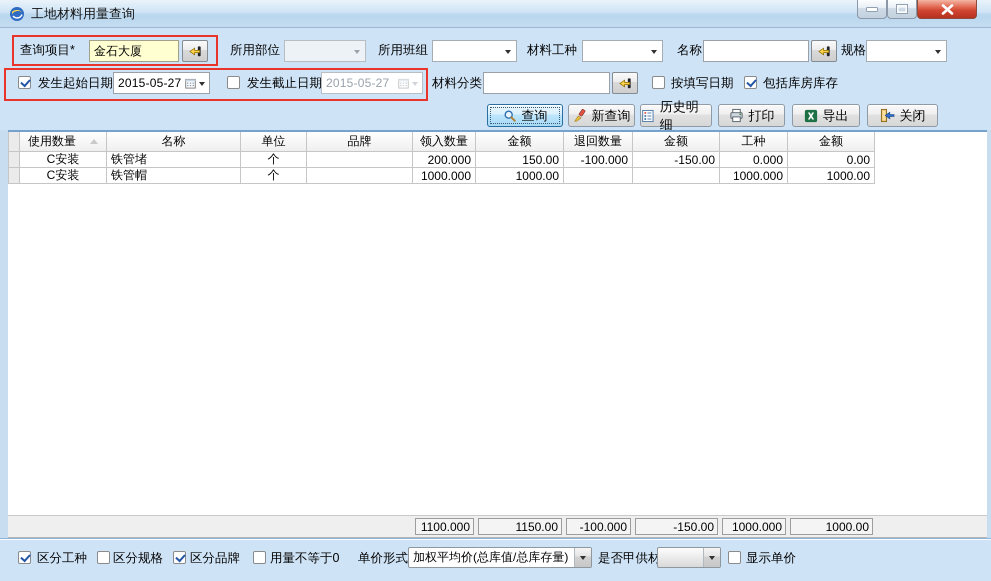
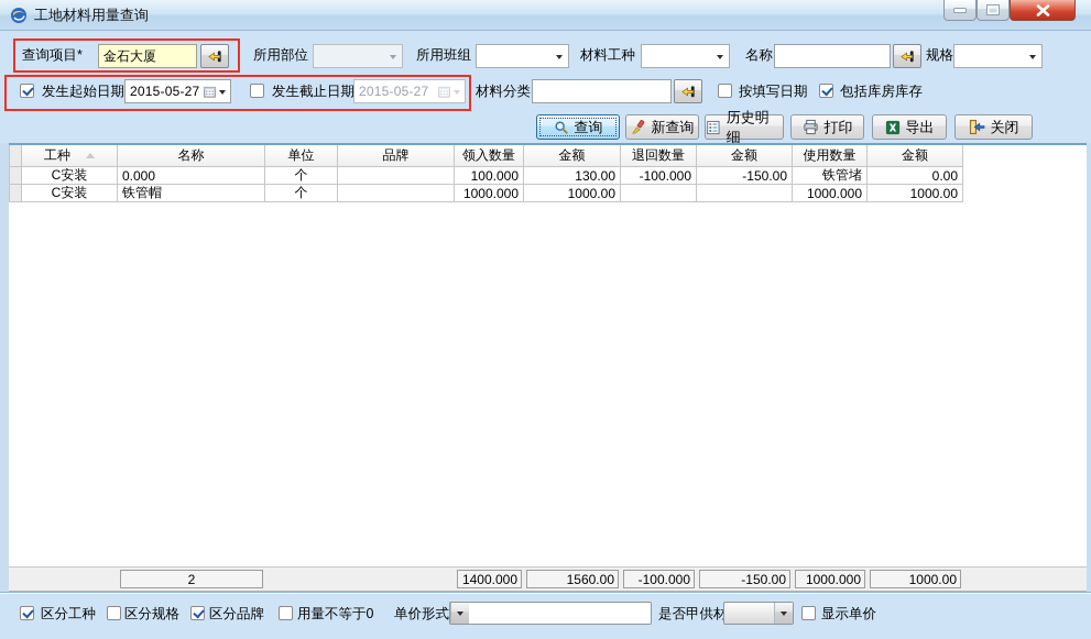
  工地材料用量查询
  查询项目*
  金石大厦
  所用部位
  所用班组
  材料工种
  名称
  规格
  发生起始日期
  2015-05-27
  发生截止日期
  2015-05-27
  材料分类
  按填写日期
  包括库房库存
  查询
  新查询
  历史明细
  打印
  导出
  关闭
- 使用数量
+ 工种
  名称
  单位
  品牌
  领入数量
  金额
  退回数量
  金额
- 工种
+ 使用数量
  金额
  C安装
- 铁管堵
+ 0.000
  个
- 200.000
+ 100.000
- 150.00
+ 130.00
  -100.000
  -150.00
- 0.000
+ 铁管堵
  0.00
  C安装
  铁管帽
  个
  1000.000
  1000.00
  1000.000
  1000.00
+ 2
- 1100.000
+ 1400.000
- 1150.00
+ 1560.00
  -100.000
  -150.00
  1000.000
  1000.00
  区分工种
  区分规格
  区分品牌
  用量不等于0
  单价形式
- 加权平均价(总库值/总库存量)
  是否甲供材
  显示单价
